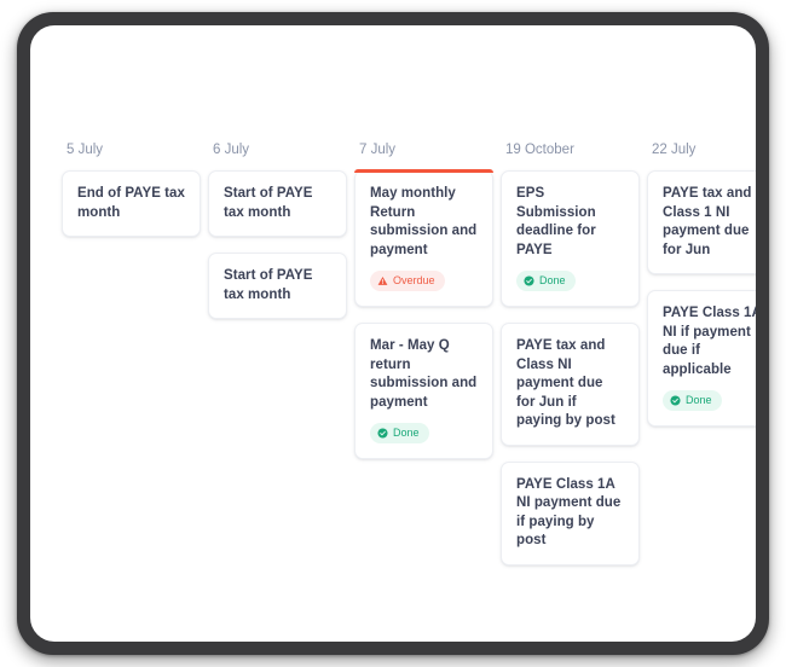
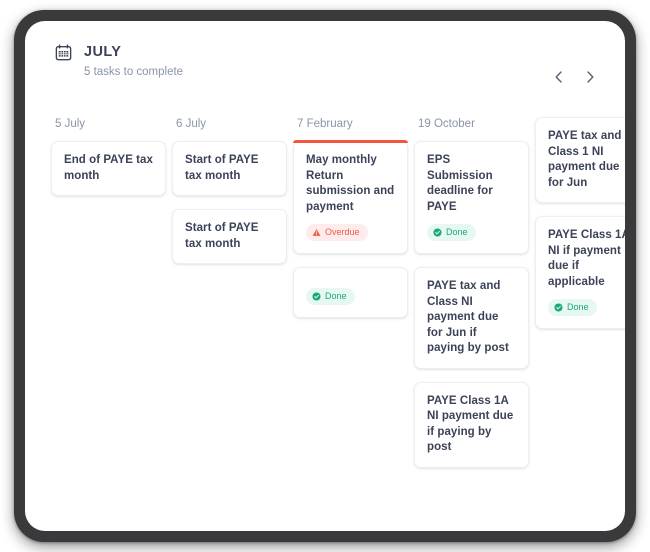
+ JULY
+ 5 tasks to complete
  5 July
  End of PAYE tax month
  6 July
  Start of PAYE tax month
  Start of PAYE tax month
- 7 July
+ 7 February
  May monthly Return submission and payment
  Overdue
- Mar - May Q return submission and payment
  Done
  19 October
  EPS Submission deadline for PAYE
  Done
  PAYE tax and Class NI payment due for Jun if paying by post
  PAYE Class 1A NI payment due if paying by post
- 22 July
  PAYE tax and Class 1 NI payment due for Jun
  PAYE Class 1 NI if payment due if applicable
  Done
